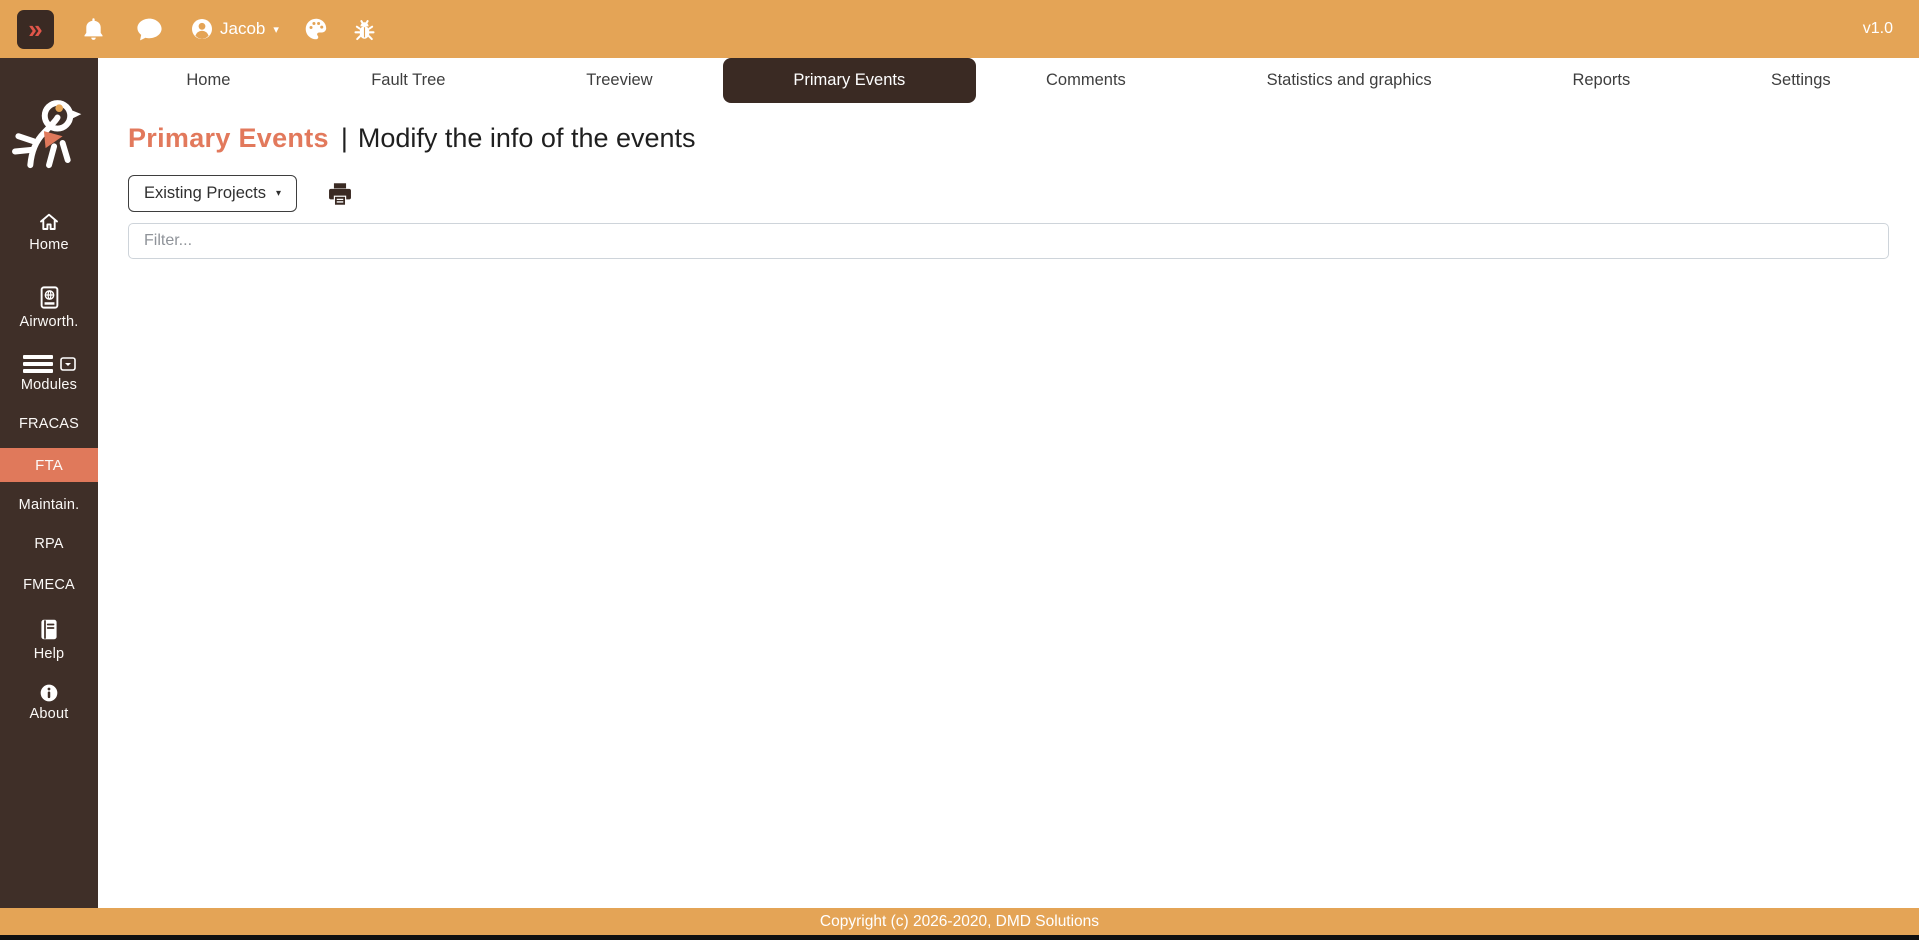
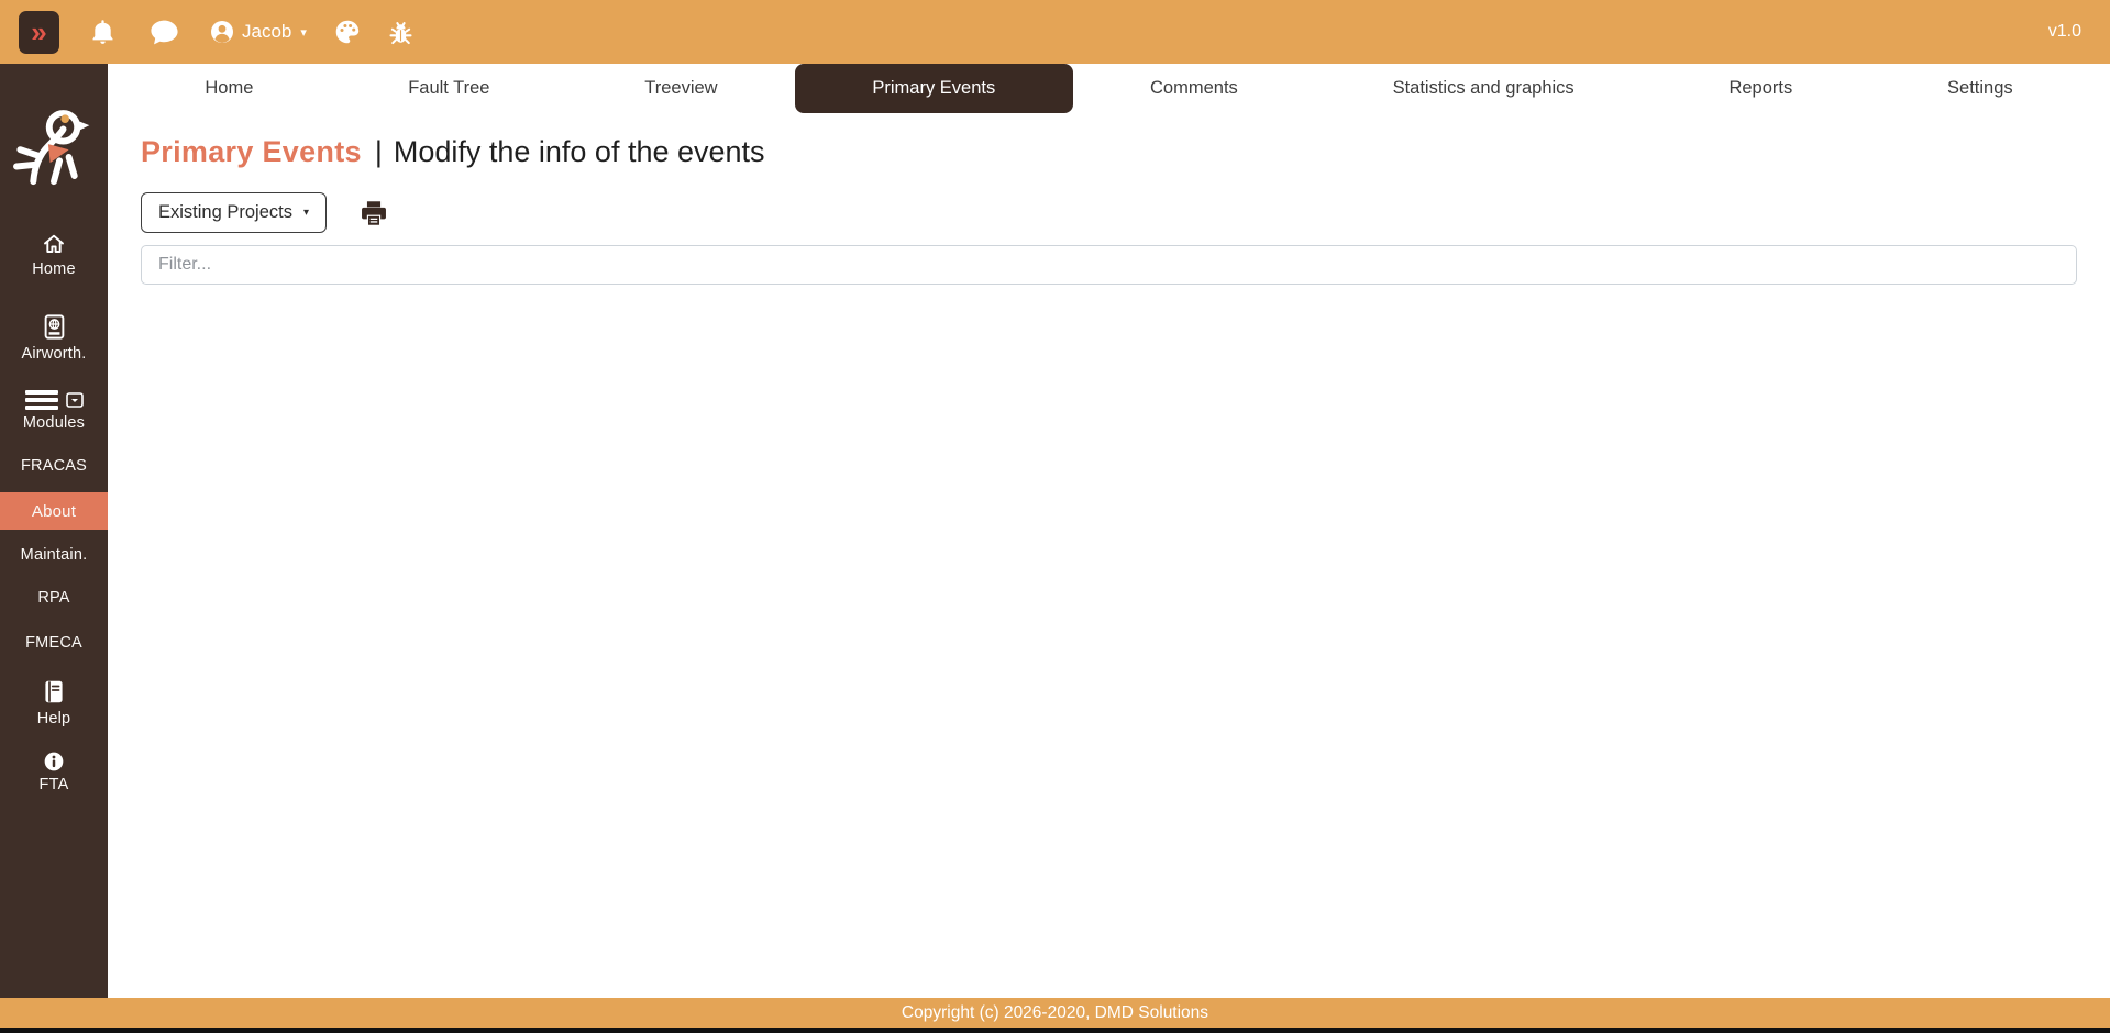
  »
  Jacob
  ▾
  v1.0
  Home
  Airworth.
  Modules
  FRACAS
- FTA
+ About
  Maintain.
  RPA
  FMECA
  Help
- About
+ FTA
  Home
  Fault Tree
  Treeview
  Primary Events
  Comments
  Statistics and graphics
  Reports
  Settings
  Primary Events
  |
  Modify the info of the events
  Existing Projects
  ▾
  Filter...
  Copyright (c) 2026-2020, DMD Solutions
